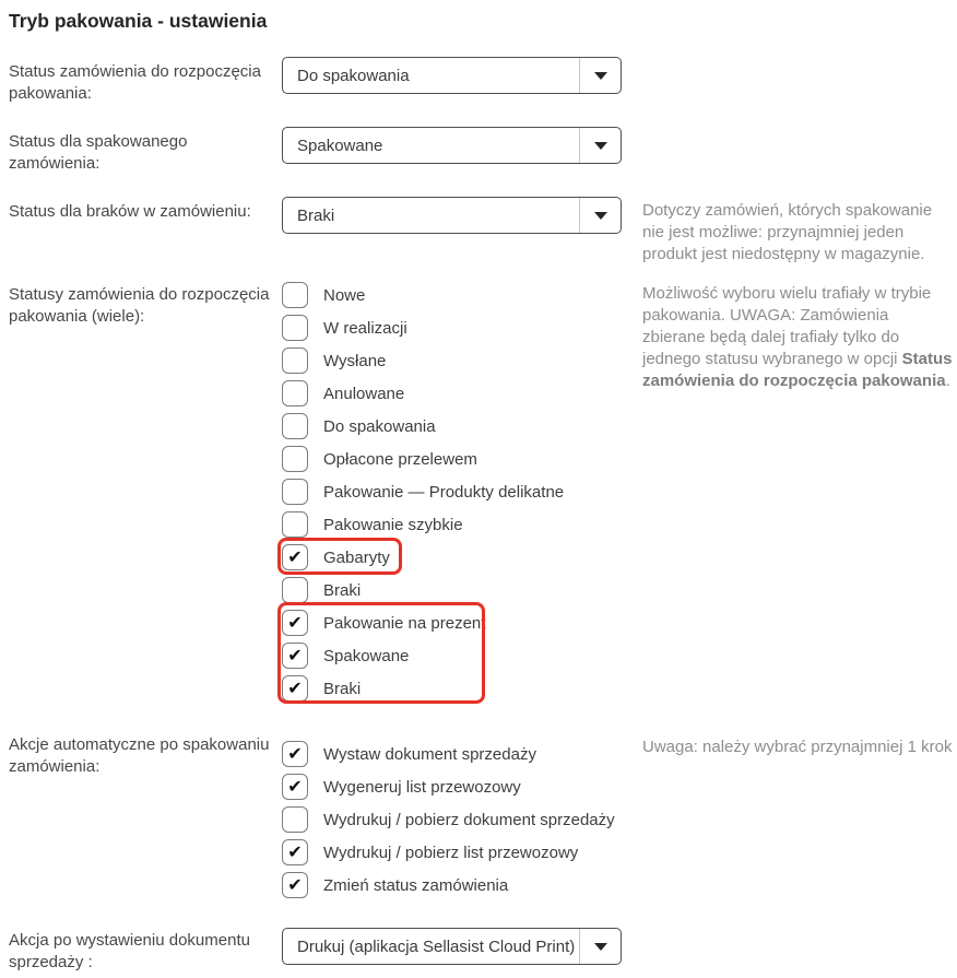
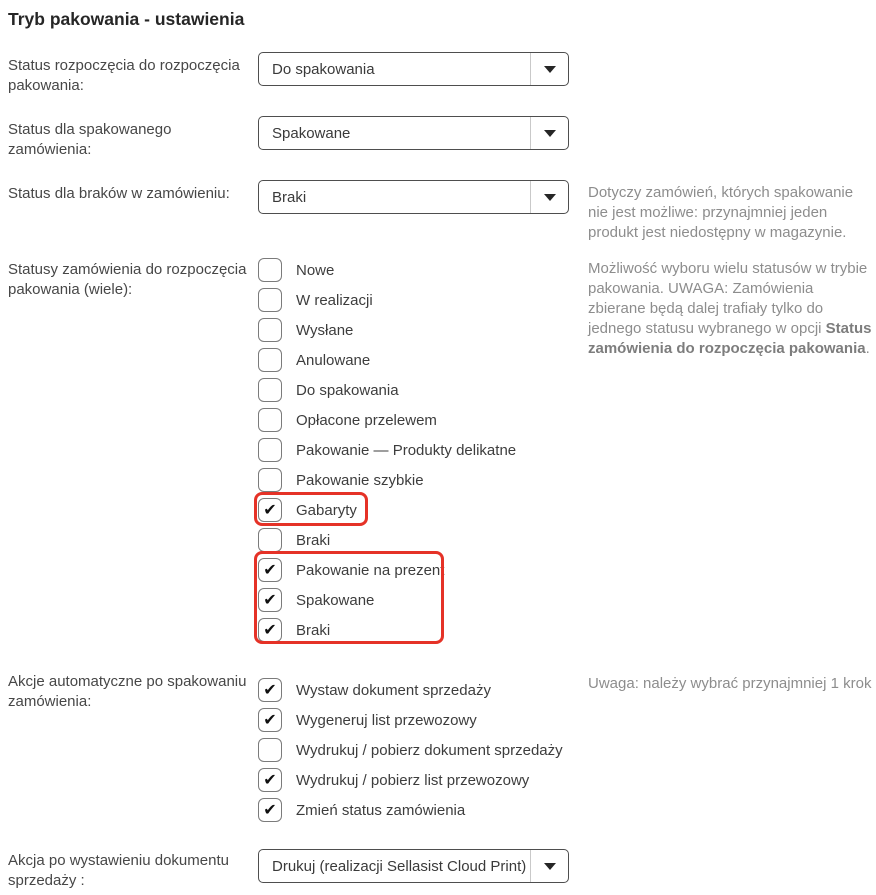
  Tryb pakowania - ustawienia
- Status zamówienia do rozpoczęcia pakowania:
+ Status rozpoczęcia do rozpoczęcia pakowania:
  Do spakowania
  Status dla spakowanego zamówienia:
  Spakowane
  Status dla braków w zamówieniu:
  Braki
  Dotyczy zamówień, których spakowanie nie jest możliwe: przynajmniej jeden produkt jest niedostępny w magazynie.
  Statusy zamówienia do rozpoczęcia pakowania (wiele):
  Nowe
  W realizacji
  Wysłane
  Anulowane
  Do spakowania
  Opłacone przelewem
  Pakowanie — Produkty delikatne
  Pakowanie szybkie
  ✔
  Gabaryty
  Braki
  ✔
  Pakowanie na prezent
  ✔
  Spakowane
  ✔
  Braki
- Możliwość wyboru wielu trafiały w trybie pakowania. UWAGA: Zamówienia zbierane będą dalej trafiały tylko do jednego statusu wybranego w opcji Status zamówienia do rozpoczęcia pakowania.
+ Możliwość wyboru wielu statusów w trybie pakowania. UWAGA: Zamówienia zbierane będą dalej trafiały tylko do jednego statusu wybranego w opcji Status zamówienia do rozpoczęcia pakowania.
  Akcje automatyczne po spakowaniu zamówienia:
  ✔
  Wystaw dokument sprzedaży
  ✔
  Wygeneruj list przewozowy
  Wydrukuj / pobierz dokument sprzedaży
  ✔
  Wydrukuj / pobierz list przewozowy
  ✔
  Zmień status zamówienia
  Uwaga: należy wybrać przynajmniej 1 krok
  Akcja po wystawieniu dokumentu sprzedaży :
- Drukuj (aplikacja Sellasist Cloud Print)
+ Drukuj (realizacji Sellasist Cloud Print)
